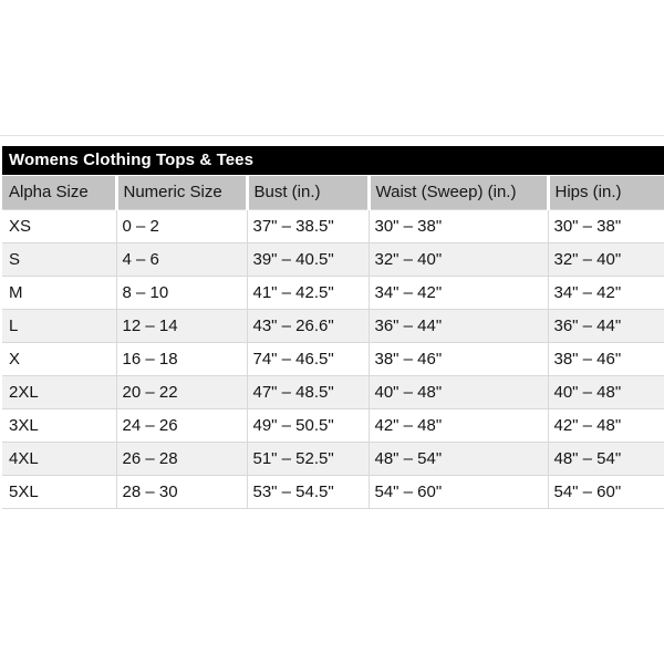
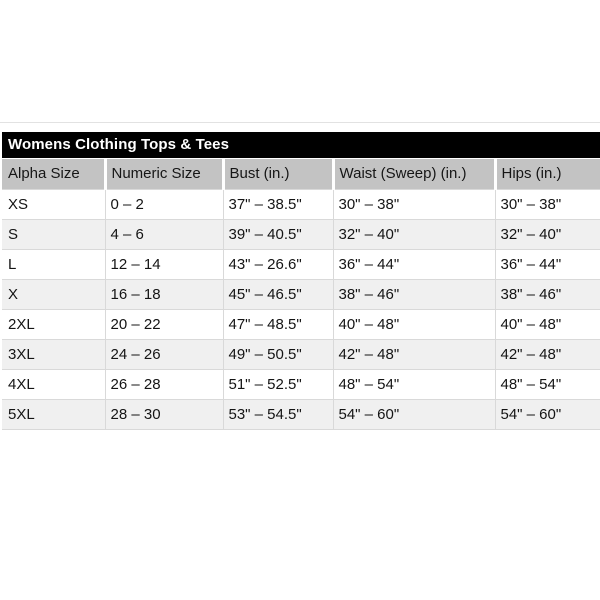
  Womens Clothing Tops & Tees
  Alpha Size	Numeric Size	Bust (in.)	Waist (Sweep) (in.)	Hips (in.)
  XS	0 – 2	37" – 38.5"	30" – 38"	30" – 38"
  S	4 – 6	39" – 40.5"	32" – 40"	32" – 40"
- M	8 – 10	41" – 42.5"	34" – 42"	34" – 42"
  L	12 – 14	43" – 26.6"	36" – 44"	36" – 44"
- X	16 – 18	74" – 46.5"	38" – 46"	38" – 46"
+ X	16 – 18	45" – 46.5"	38" – 46"	38" – 46"
  2XL	20 – 22	47" – 48.5"	40" – 48"	40" – 48"
  3XL	24 – 26	49" – 50.5"	42" – 48"	42" – 48"
  4XL	26 – 28	51" – 52.5"	48" – 54"	48" – 54"
  5XL	28 – 30	53" – 54.5"	54" – 60"	54" – 60"
